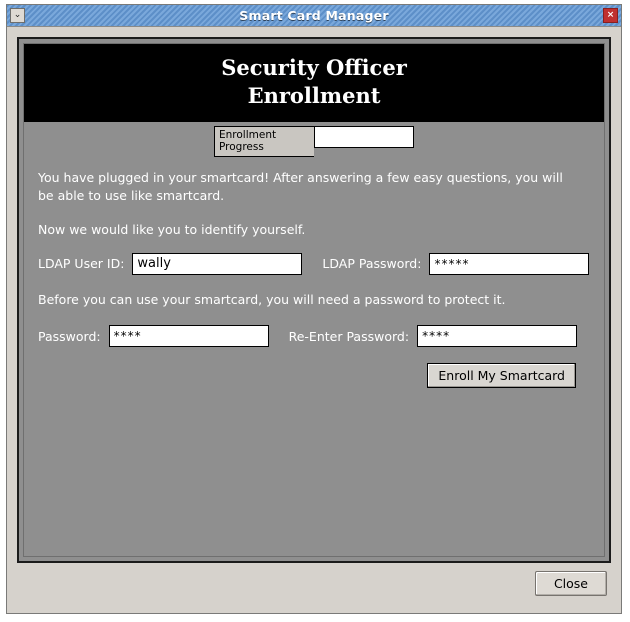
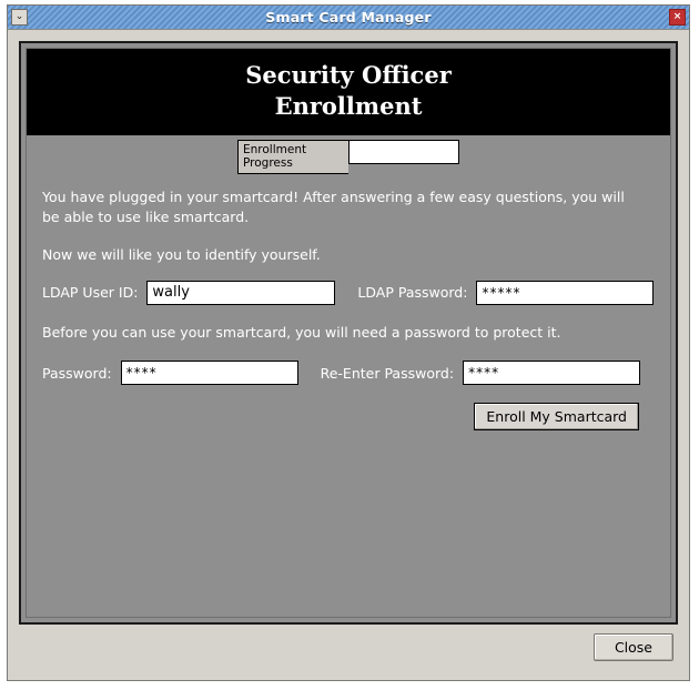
  ⌄
  Smart Card Manager
  ×
  Security Officer
  Enrollment
  Enrollment Progress
  You have plugged in your smartcard! After answering a few easy questions, you will be able to use like smartcard.
- Now we would like you to identify yourself.
+ Now we will like you to identify yourself.
  LDAP User ID:
  wally
  LDAP Password:
  *****
  Before you can use your smartcard, you will need a password to protect it.
  Password:
  ****
  Re-Enter Password:
  ****
  Enroll My Smartcard
  Close
